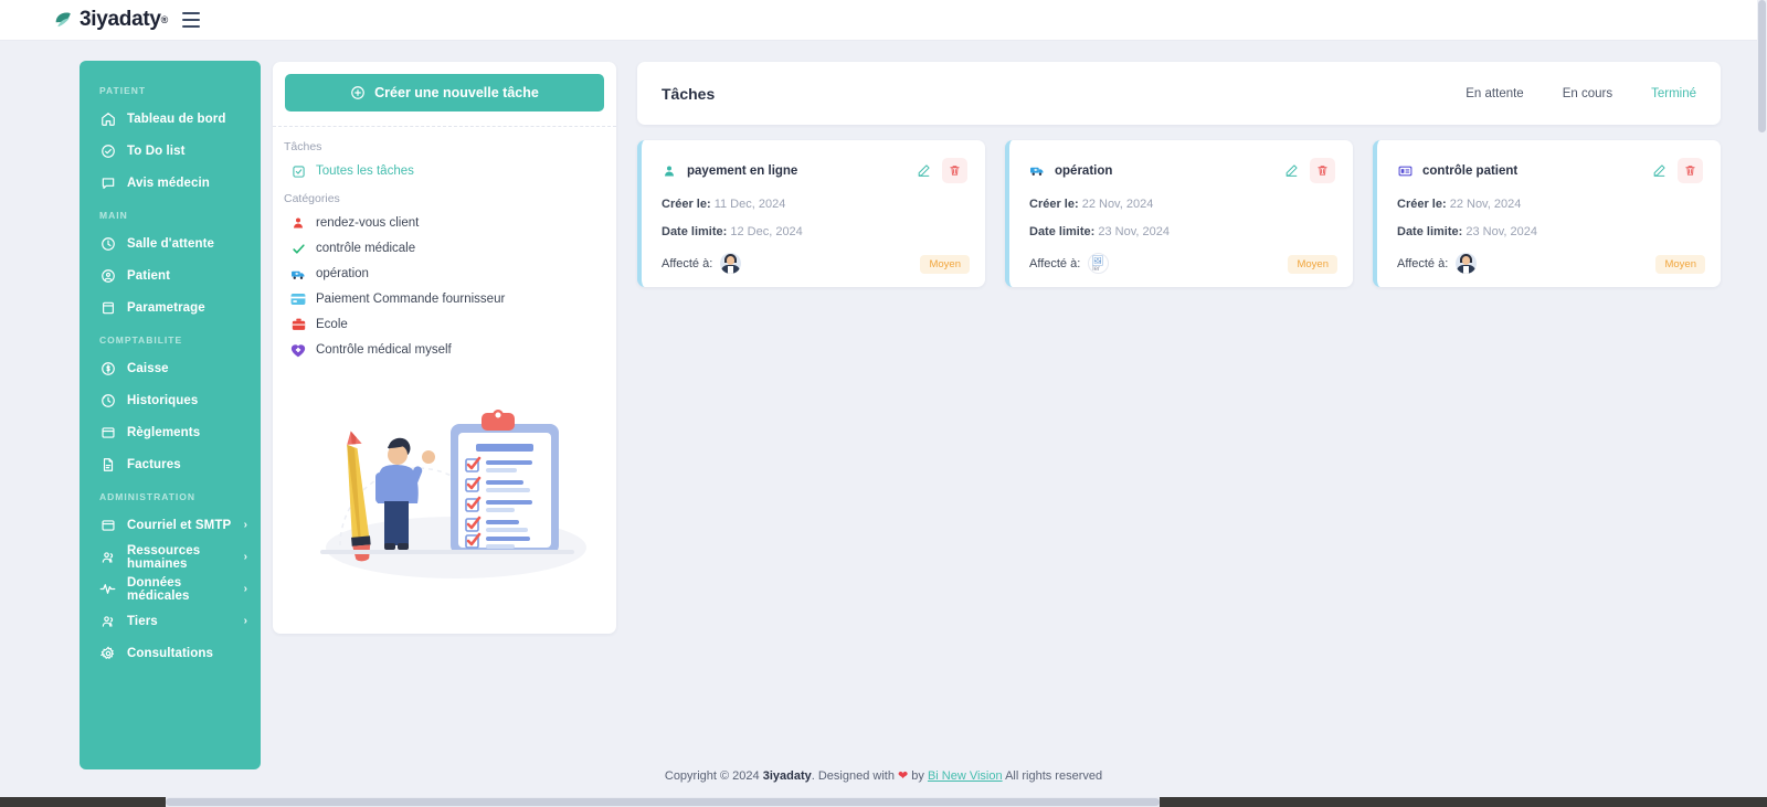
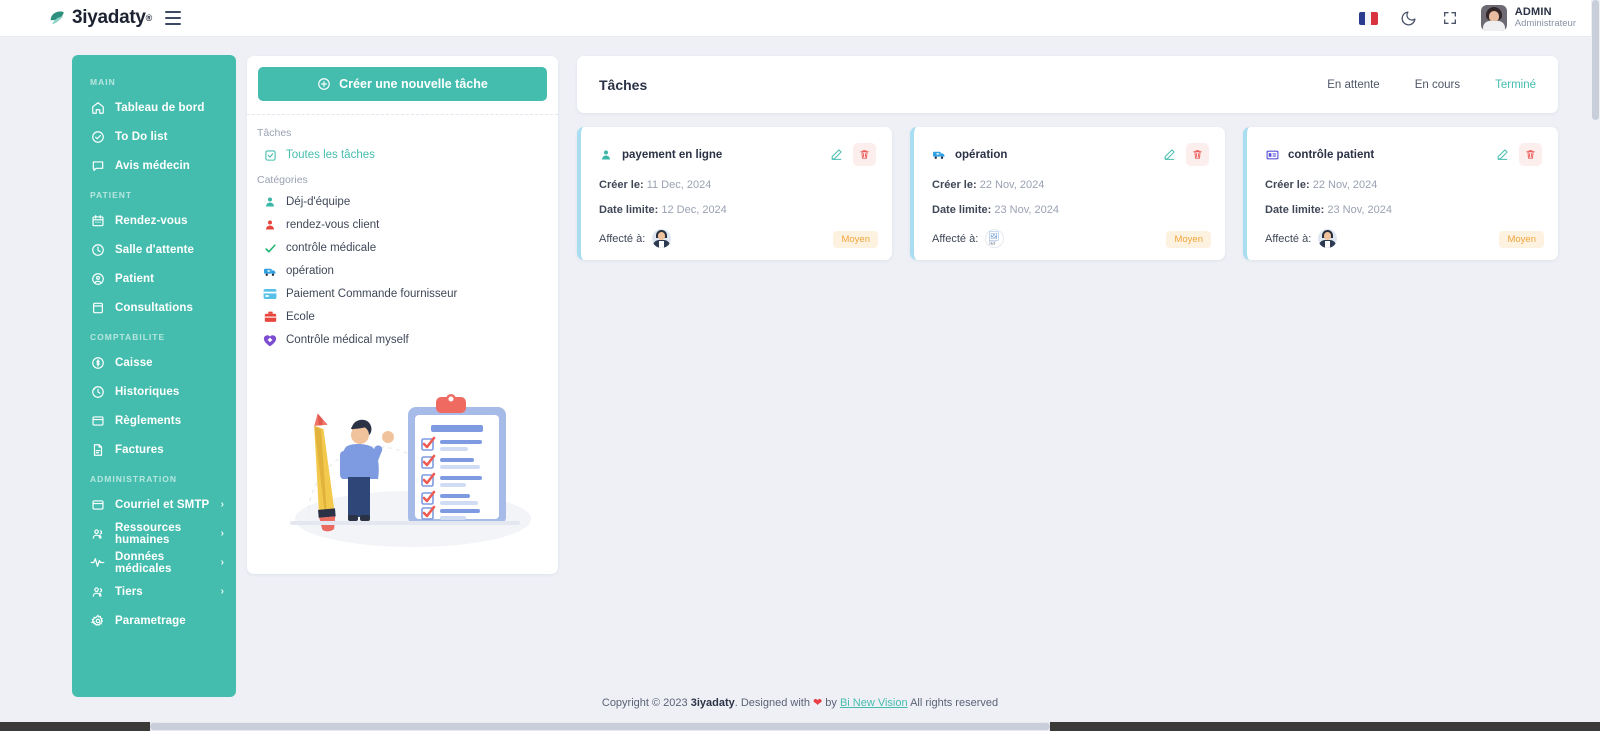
  3iyadaty
  ®
+ ADMIN
+ Administrateur
- PATIENT
+ MAIN
  Tableau de bord
  To Do list
  Avis médecin
- MAIN
+ PATIENT
+ Rendez-vous
  Salle d'attente
  Patient
- Parametrage
+ Consultations
  COMPTABILITE
  Caisse
  Historiques
  Règlements
  Factures
  ADMINISTRATION
  Courriel et SMTP
  ›
  Ressources humaines
  ›
  Données médicales
  ›
  Tiers
  ›
- Consultations
+ Parametrage
  Créer une nouvelle tâche
  Tâches
  Toutes les tâches
  Catégories
+ Déj-d'équipe
  rendez-vous client
  contrôle médicale
  opération
  Paiement Commande fournisseur
  Ecole
  Contrôle médical myself
  Tâches
  En attente
  En cours
  Terminé
  payement en ligne
  Créer le: 11 Dec, 2024
  Date limite: 12 Dec, 2024
  Affecté à:
  Moyen
  opération
  Créer le: 22 Nov, 2024
  Date limite: 23 Nov, 2024
  Affecté à:
  🖼
  Moyen
  contrôle patient
  Créer le: 22 Nov, 2024
  Date limite: 23 Nov, 2024
  Affecté à:
  Moyen
- Copyright © 2024 3iyadaty. Designed with ❤ by Bi New Vision All rights reserved
+ Copyright © 2023 3iyadaty. Designed with ❤ by Bi New Vision All rights reserved
